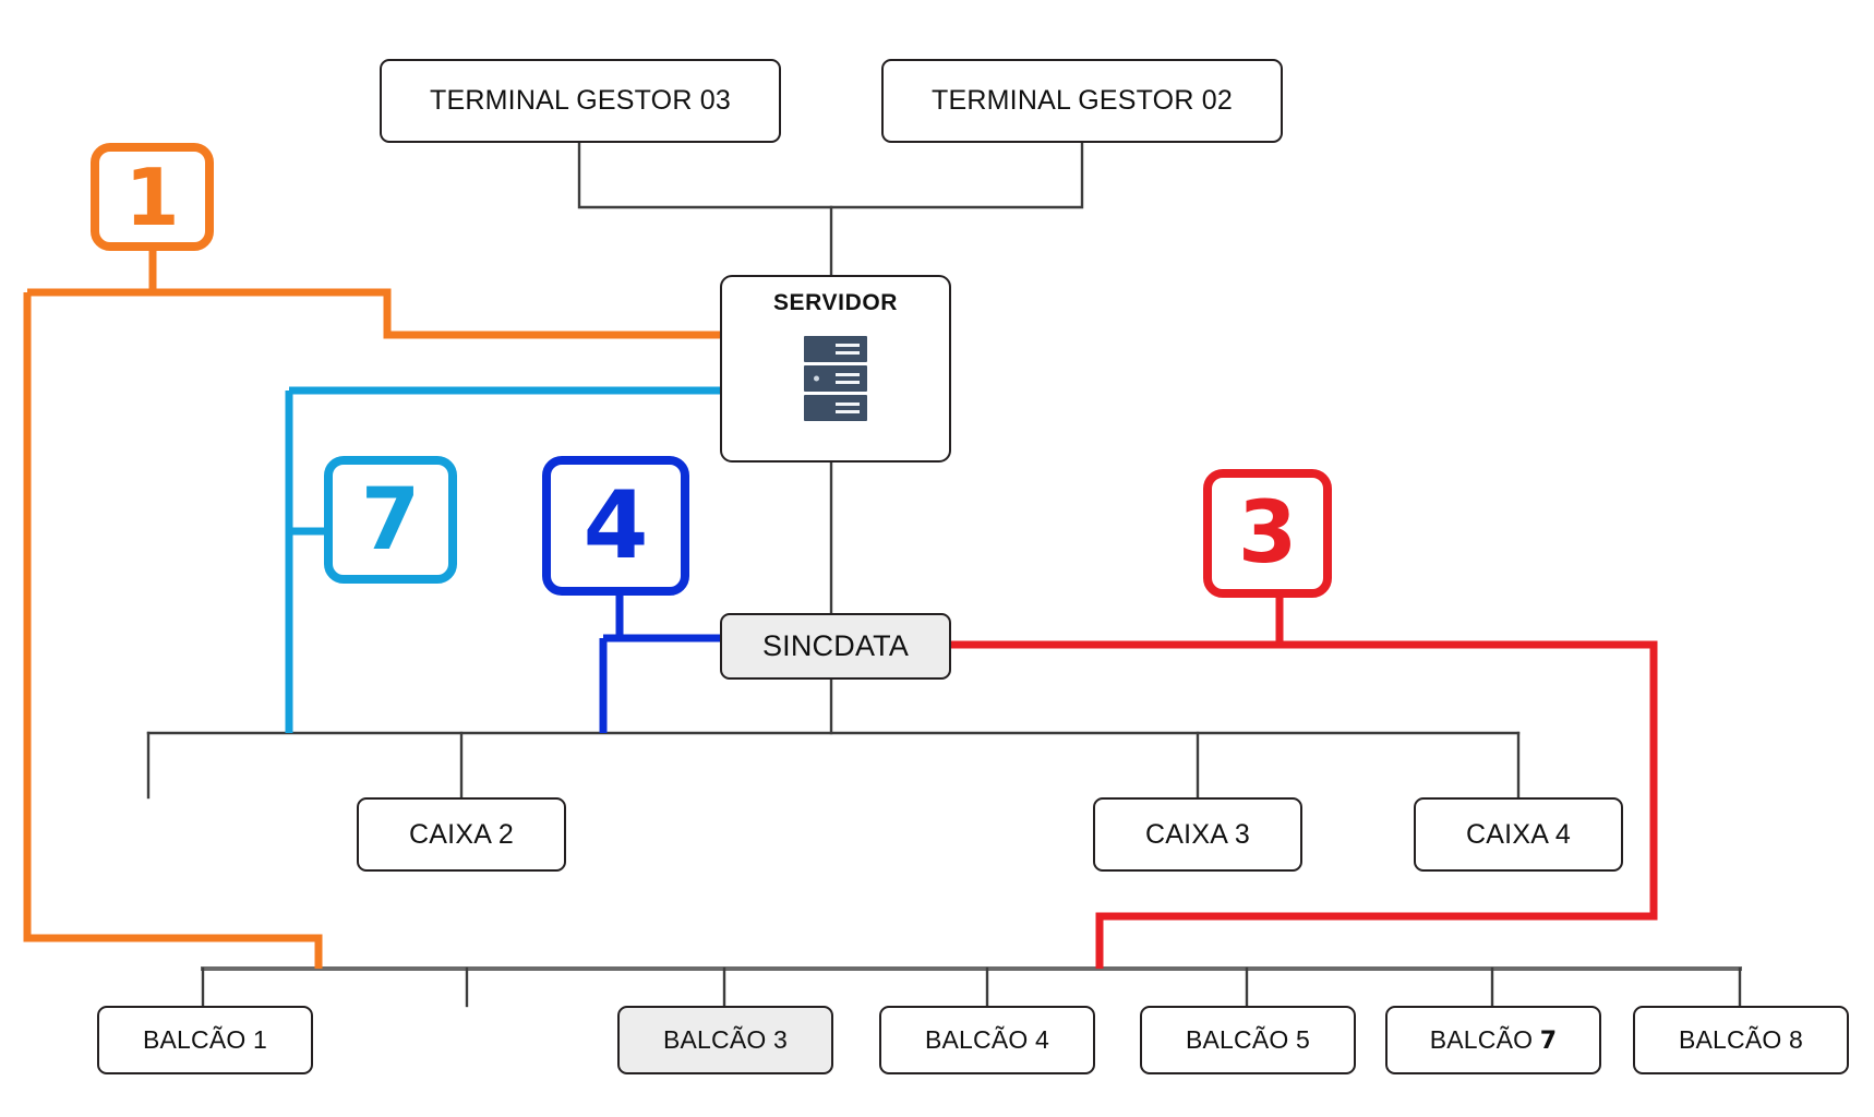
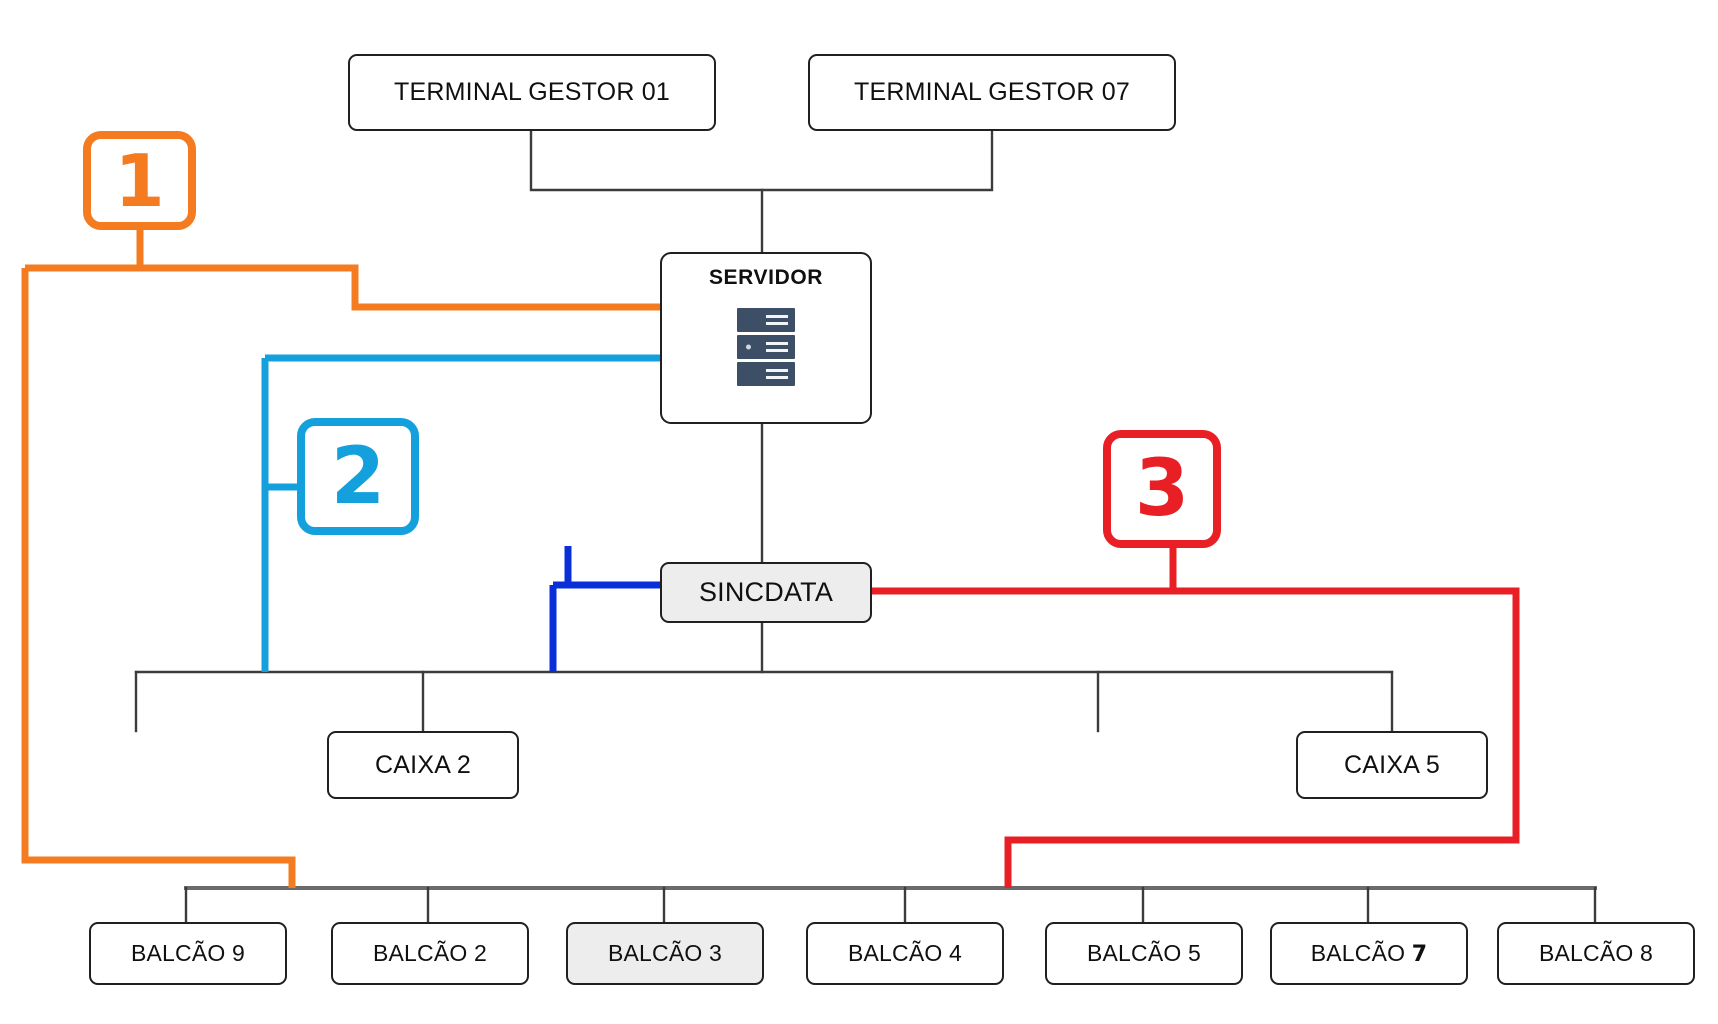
- TERMINAL GESTOR 03
+ TERMINAL GESTOR 01
- TERMINAL GESTOR 02
+ TERMINAL GESTOR 07
  SERVIDOR
  SINCDATA
  CAIXA 2
- CAIXA 3
- CAIXA 4
+ CAIXA 5
- BALCÃO 1
+ BALCÃO 9
+ BALCÃO 2
  BALCÃO 3
  BALCÃO 4
  BALCÃO 5
  BALCÃO 7
  BALCÃO 8
  1
- 7
+ 2
  3
- 4
